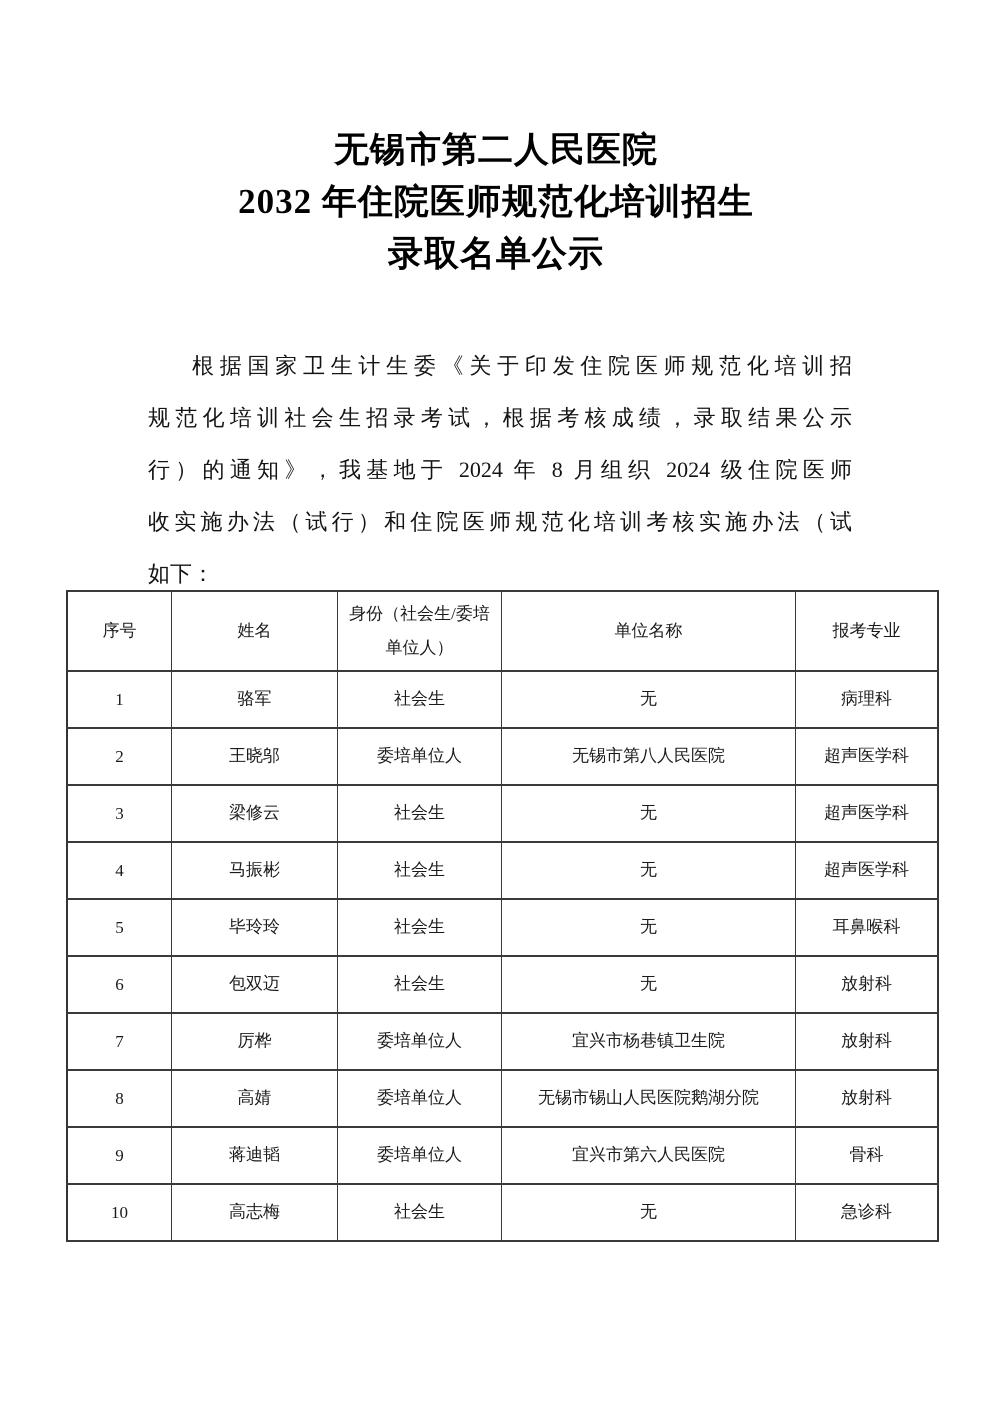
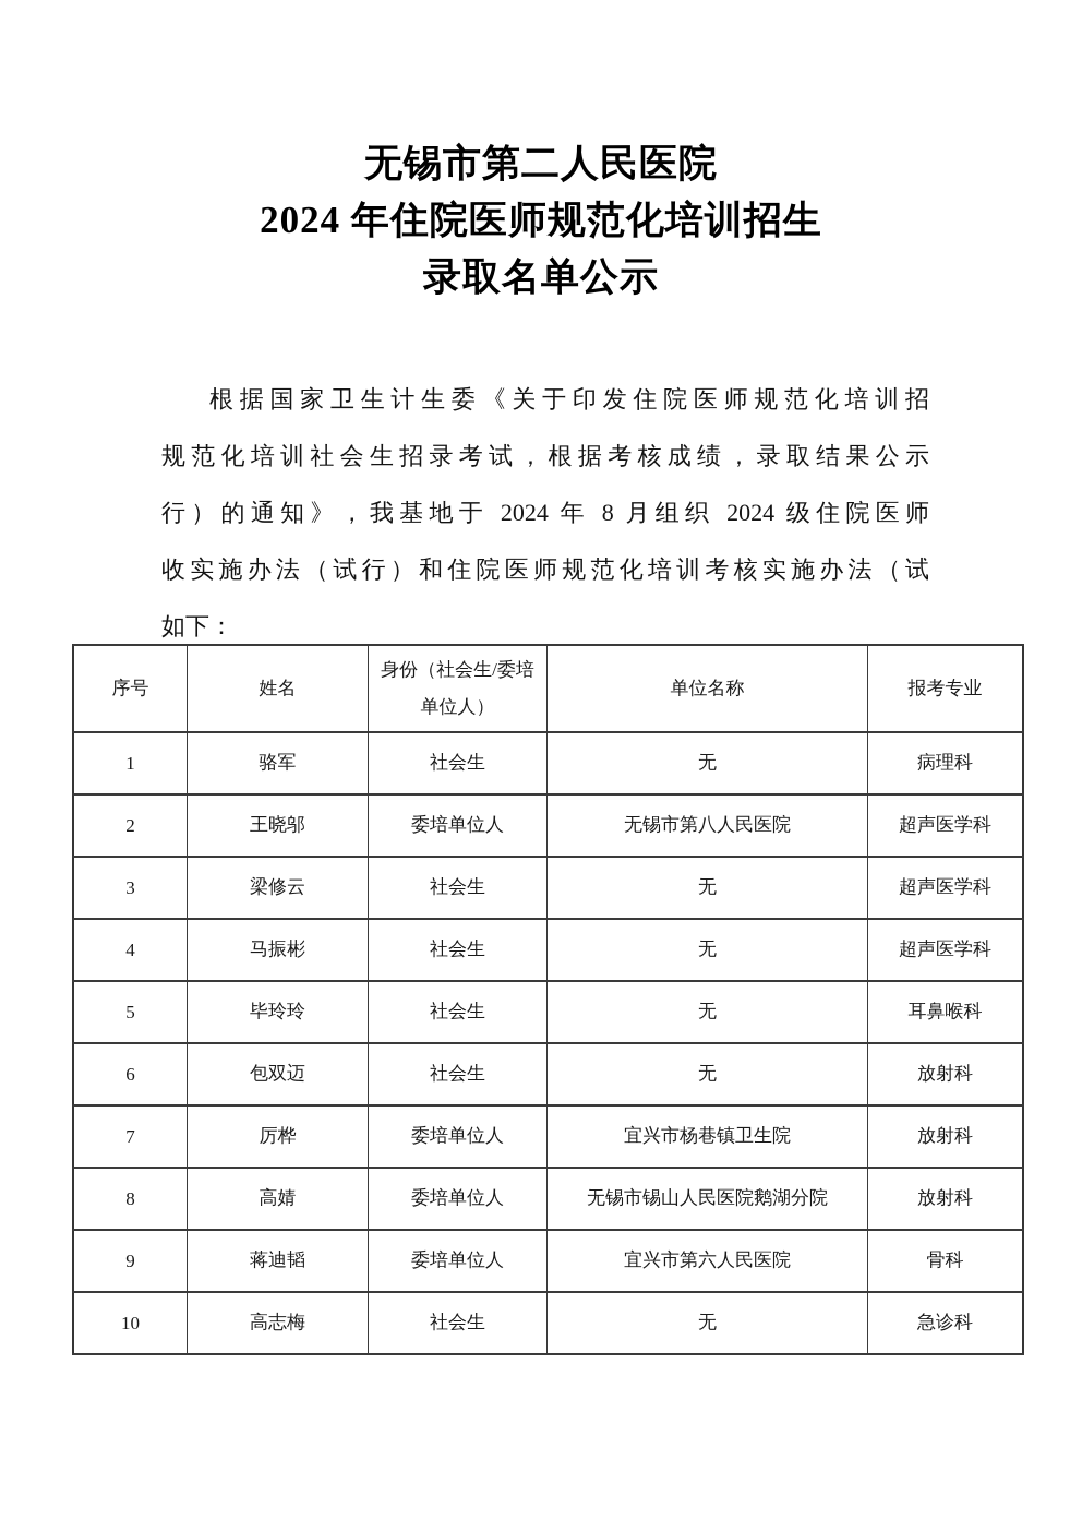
  无锡市第二人民医院
- 2032 年住院医师规范化培训招生
+ 2024 年住院医师规范化培训招生
  录取名单公示
  根据国家卫生计生委《关于印发住院医师规范化培训招
  规范化培训社会生招录考试，根据考核成绩，录取结果公示
  行）的通知》，我基地于 2024 年 8 月组织 2024 级住院医师
  收实施办法（试行）和住院医师规范化培训考核实施办法（试
  如下：
  序号	姓名	身份（社会生/委培 单位人）	单位名称	报考专业
  1	骆军	社会生	无	病理科
  2	王晓邬	委培单位人	无锡市第八人民医院	超声医学科
  3	梁修云	社会生	无	超声医学科
  4	马振彬	社会生	无	超声医学科
  5	毕玲玲	社会生	无	耳鼻喉科
  6	包双迈	社会生	无	放射科
  7	厉桦	委培单位人	宜兴市杨巷镇卫生院	放射科
  8	高婧	委培单位人	无锡市锡山人民医院鹅湖分院	放射科
  9	蒋迪韬	委培单位人	宜兴市第六人民医院	骨科
  10	高志梅	社会生	无	急诊科
